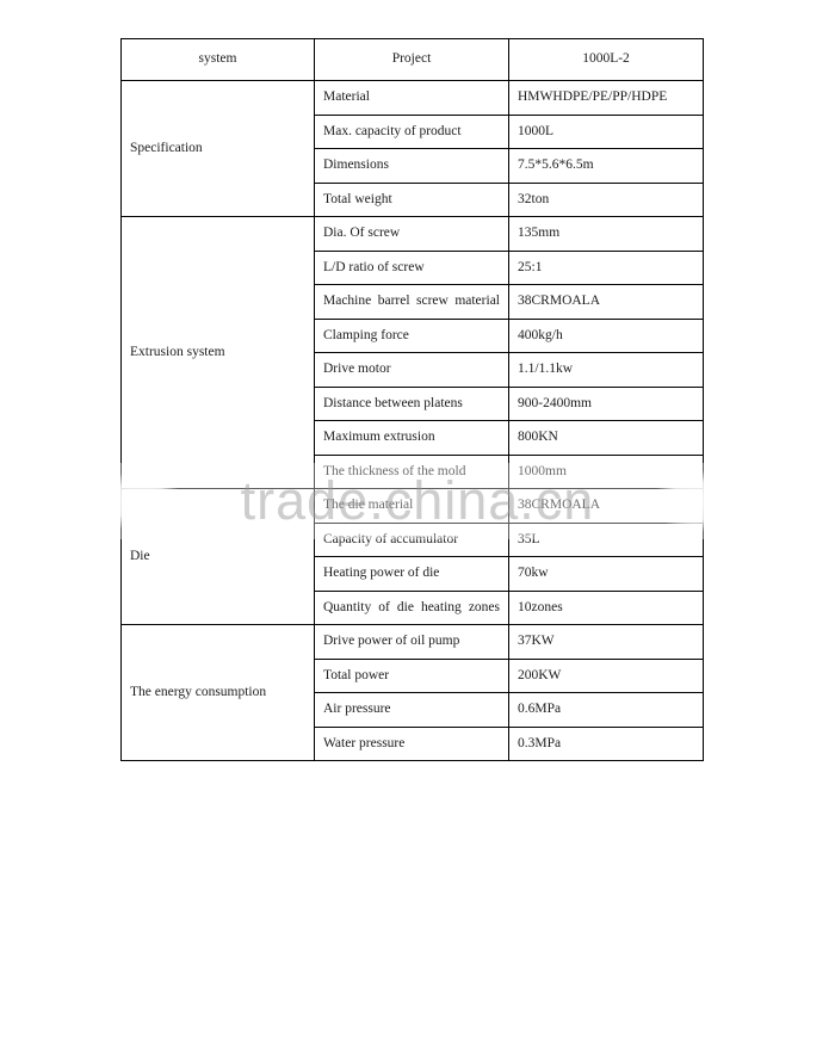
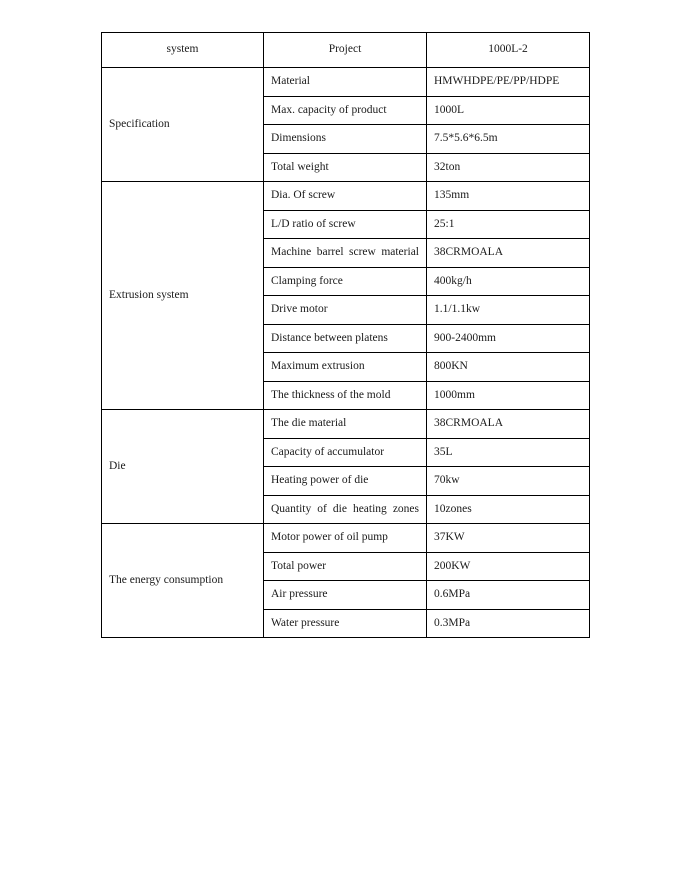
  system	Project	1000L-2
  Specification	Material	HMWHDPE/PE/PP/HDPE
  Max. capacity of product	1000L
  Dimensions	7.5*5.6*6.5m
  Total weight	32ton
  Extrusion system	Dia. Of screw	135mm
  L/D ratio of screw	25:1
  Machine barrel screw material	38CRMOALA
  Clamping force	400kg/h
  Drive motor	1.1/1.1kw
  Distance between platens	900-2400mm
  Maximum extrusion	800KN
  The thickness of the mold	1000mm
  Die	The die material	38CRMOALA
  Capacity of accumulator	35L
  Heating power of die	70kw
  Quantity of die heating zones	10zones
- The energy consumption	Drive power of oil pump	37KW
+ The energy consumption	Motor power of oil pump	37KW
  Total power	200KW
  Air pressure	0.6MPa
  Water pressure	0.3MPa
- trade.china.cn
